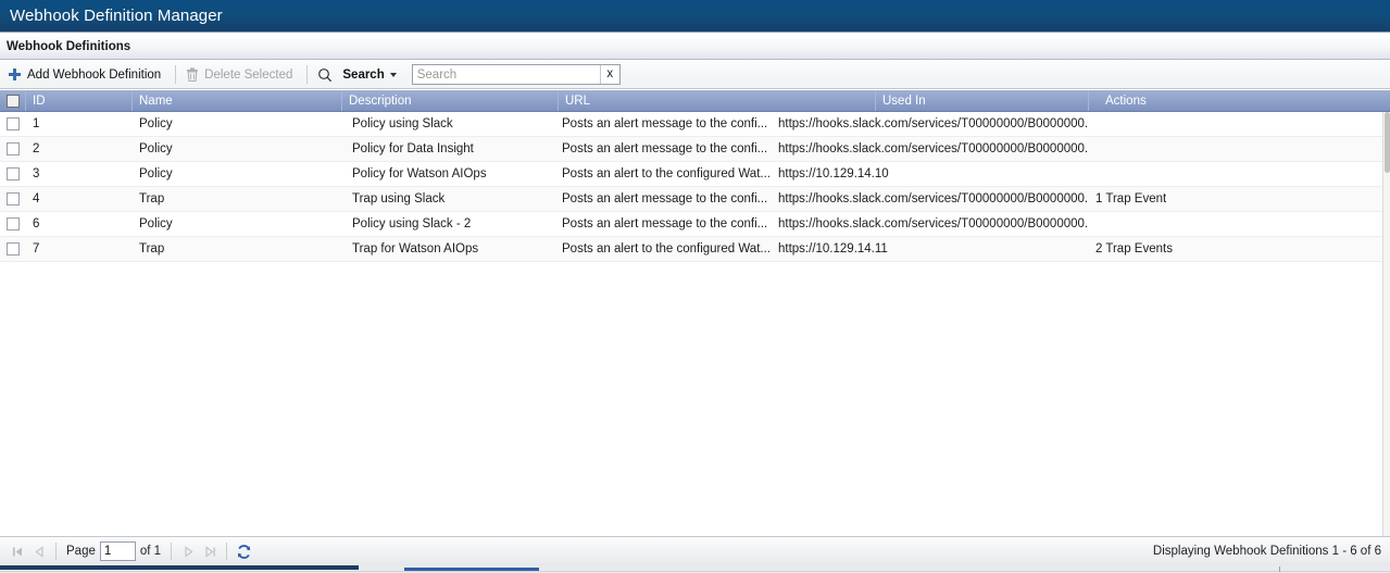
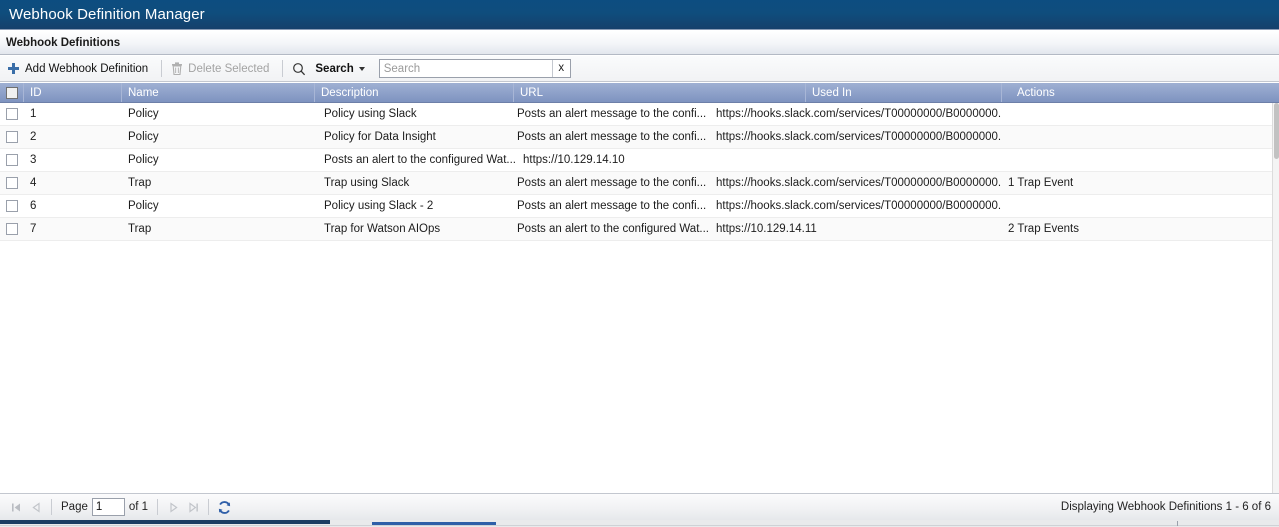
  Webhook Definition Manager
  Webhook Definitions
  Add Webhook Definition
  Delete Selected
  Search
  Search
  x
  ID
  Name
  Description
  URL
  Used In
  Actions
  1
  Policy
  Policy using Slack
  Posts an alert message to the confi...
  https://hooks.slack.com/services/T00000000/B0000000.
  2
  Policy
  Policy for Data Insight
  Posts an alert message to the confi...
  https://hooks.slack.com/services/T00000000/B0000000.
  3
  Policy
- Policy for Watson AIOps
  Posts an alert to the configured Wat...
  https://10.129.14.10
  4
  Trap
  Trap using Slack
  Posts an alert message to the confi...
  https://hooks.slack.com/services/T00000000/B0000000.
  1 Trap Event
  6
  Policy
  Policy using Slack - 2
  Posts an alert message to the confi...
  https://hooks.slack.com/services/T00000000/B0000000.
  7
  Trap
  Trap for Watson AIOps
  Posts an alert to the configured Wat...
  https://10.129.14.11
  2 Trap Events
  Page
  1
  of 1
  Displaying Webhook Definitions 1 - 6 of 6
